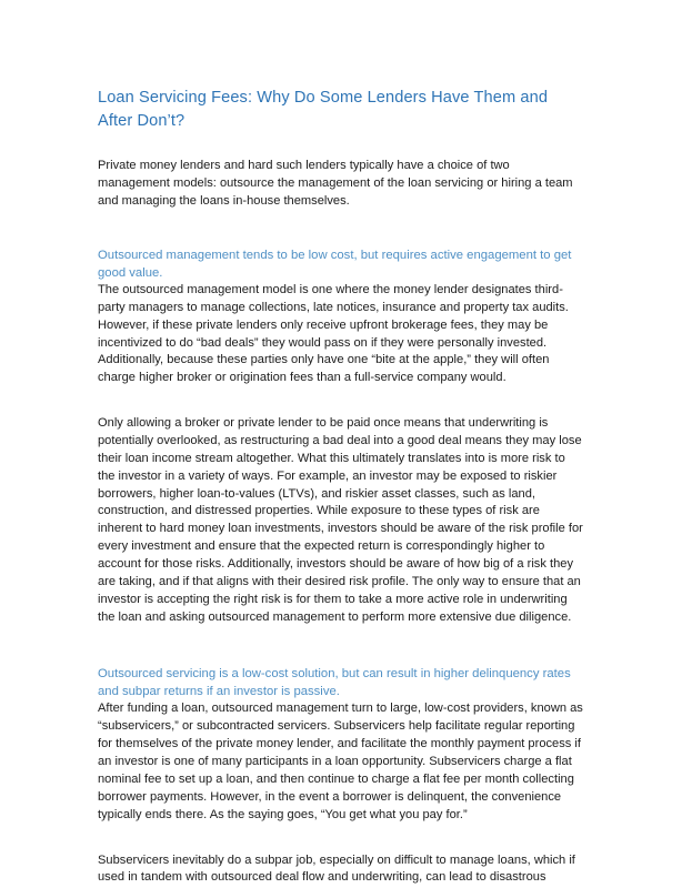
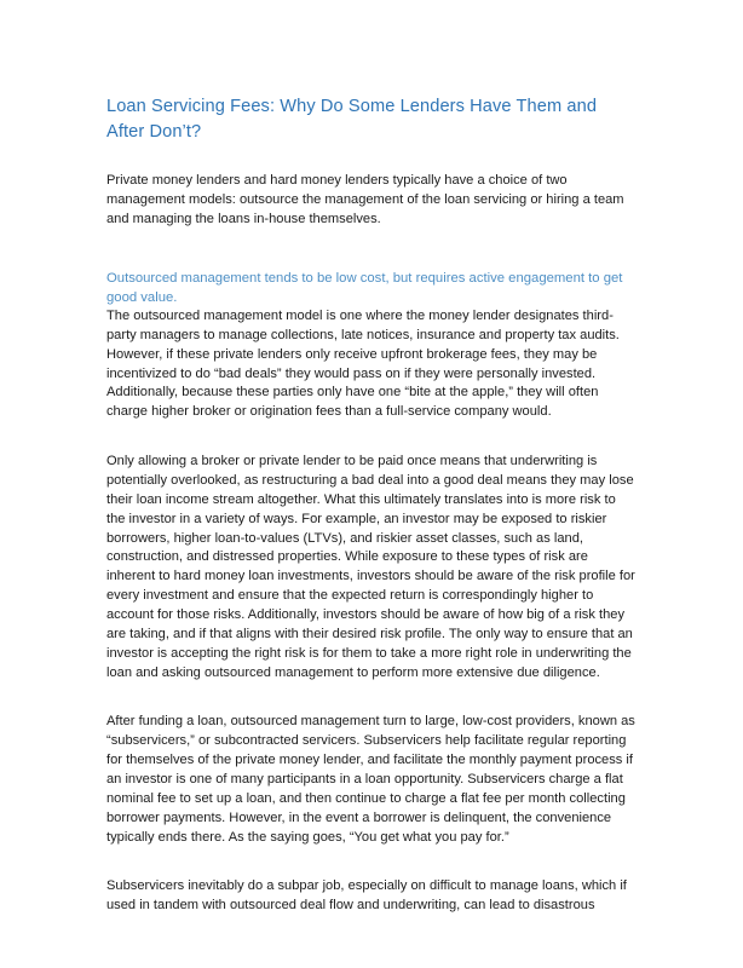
  Loan Servicing Fees: Why Do Some Lenders Have Them and After Don’t?
- Private money lenders and hard such lenders typically have a choice of two management models: outsource the management of the loan servicing or hiring a team and managing the loans in-house themselves.
+ Private money lenders and hard money lenders typically have a choice of two management models: outsource the management of the loan servicing or hiring a team and managing the loans in-house themselves.
  Outsourced management tends to be low cost, but requires active engagement to get good value.
  The outsourced management model is one where the money lender designates third-party managers to manage collections, late notices, insurance and property tax audits. However, if these private lenders only receive upfront brokerage fees, they may be incentivized to do “bad deals” they would pass on if they were personally invested. Additionally, because these parties only have one “bite at the apple,” they will often charge higher broker or origination fees than a full-service company would.
- Only allowing a broker or private lender to be paid once means that underwriting is potentially overlooked, as restructuring a bad deal into a good deal means they may lose their loan income stream altogether. What this ultimately translates into is more risk to the investor in a variety of ways. For example, an investor may be exposed to riskier borrowers, higher loan-to-values (LTVs), and riskier asset classes, such as land, construction, and distressed properties. While exposure to these types of risk are inherent to hard money loan investments, investors should be aware of the risk profile for every investment and ensure that the expected return is correspondingly higher to account for those risks. Additionally, investors should be aware of how big of a risk they are taking, and if that aligns with their desired risk profile. The only way to ensure that an investor is accepting the right risk is for them to take a more active role in underwriting the loan and asking outsourced management to perform more extensive due diligence.
+ Only allowing a broker or private lender to be paid once means that underwriting is potentially overlooked, as restructuring a bad deal into a good deal means they may lose their loan income stream altogether. What this ultimately translates into is more risk to the investor in a variety of ways. For example, an investor may be exposed to riskier borrowers, higher loan-to-values (LTVs), and riskier asset classes, such as land, construction, and distressed properties. While exposure to these types of risk are inherent to hard money loan investments, investors should be aware of the risk profile for every investment and ensure that the expected return is correspondingly higher to account for those risks. Additionally, investors should be aware of how big of a risk they are taking, and if that aligns with their desired risk profile. The only way to ensure that an investor is accepting the right risk is for them to take a more right role in underwriting the loan and asking outsourced management to perform more extensive due diligence.
- Outsourced servicing is a low-cost solution, but can result in higher delinquency rates and subpar returns if an investor is passive.
  After funding a loan, outsourced management turn to large, low-cost providers, known as “subservicers,” or subcontracted servicers. Subservicers help facilitate regular reporting for themselves of the private money lender, and facilitate the monthly payment process if an investor is one of many participants in a loan opportunity. Subservicers charge a flat nominal fee to set up a loan, and then continue to charge a flat fee per month collecting borrower payments. However, in the event a borrower is delinquent, the convenience typically ends there. As the saying goes, “You get what you pay for.”
  Subservicers inevitably do a subpar job, especially on difficult to manage loans, which if used in tandem with outsourced deal flow and underwriting, can lead to disastrous
